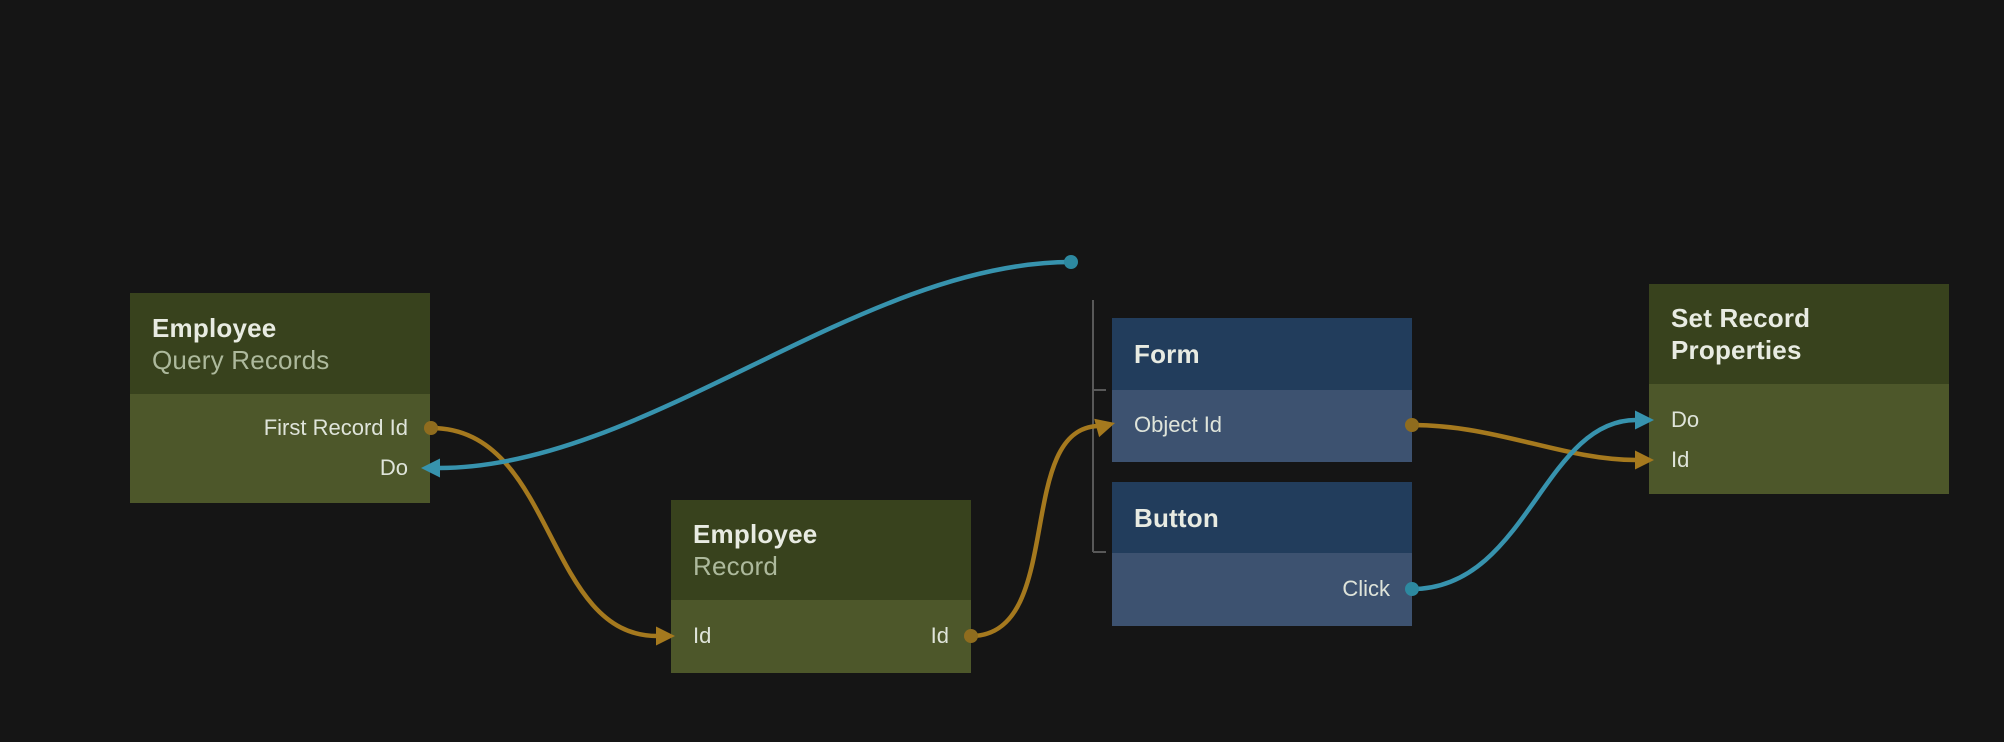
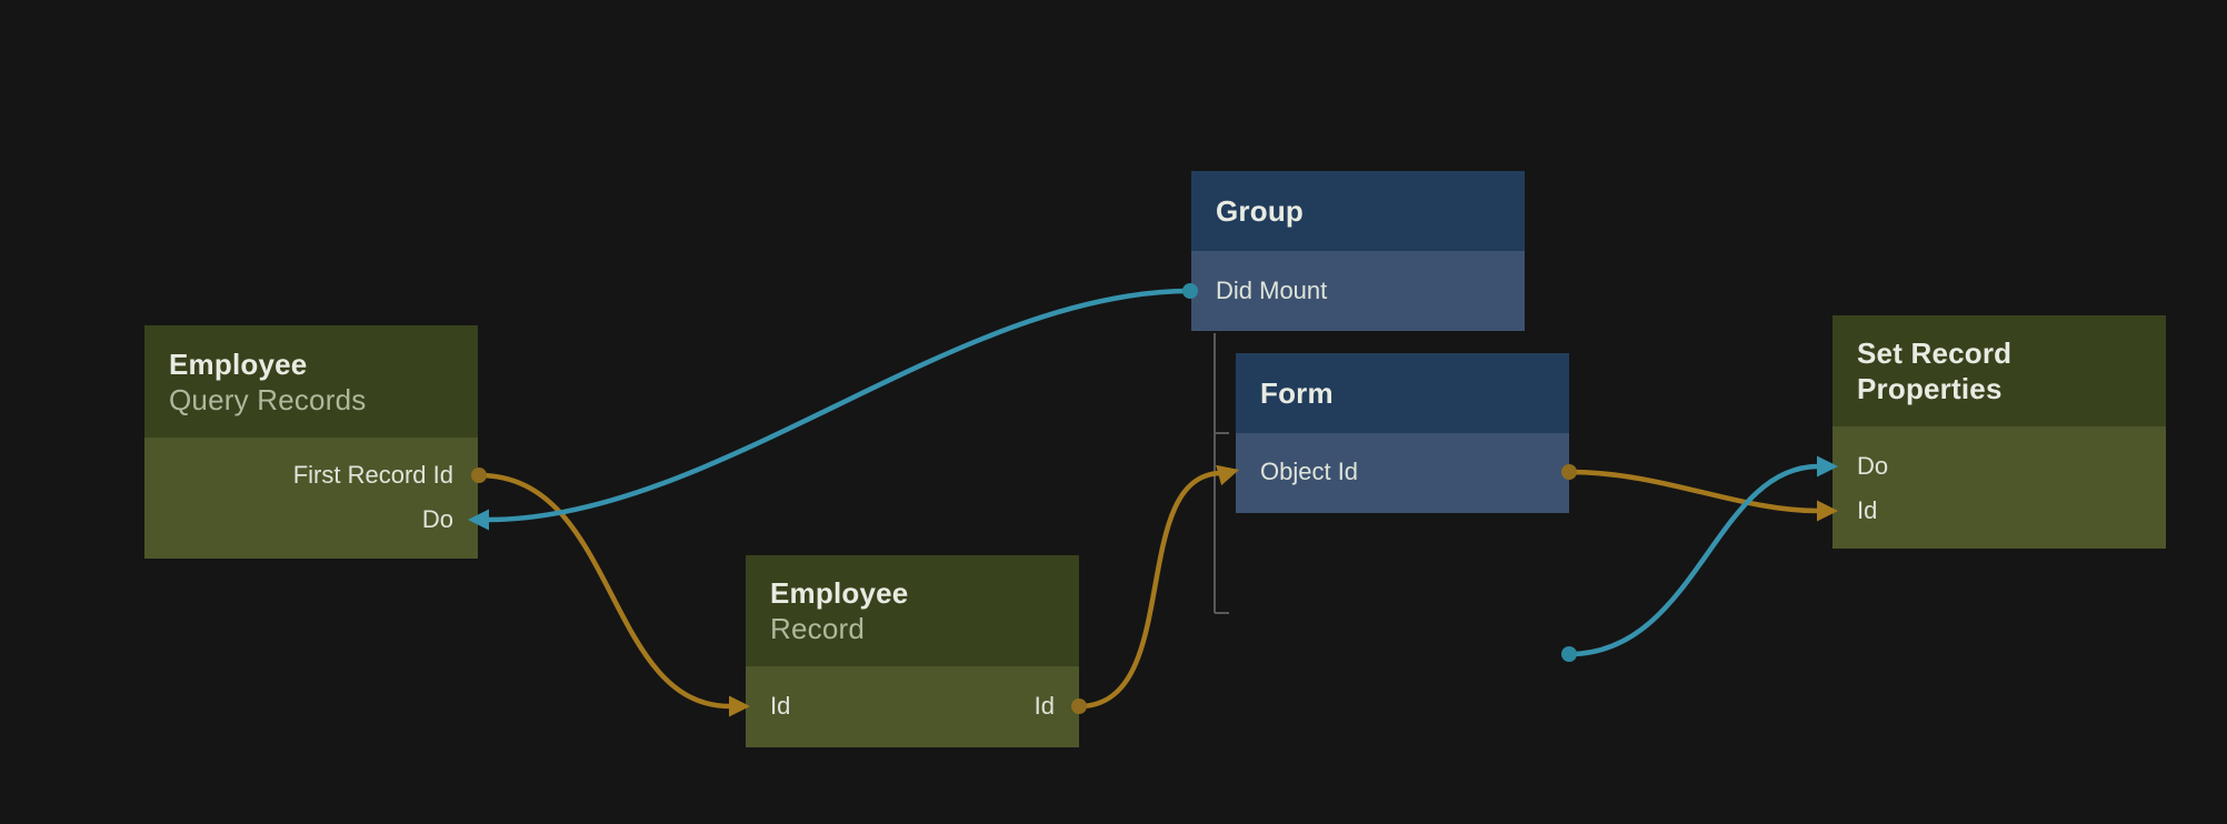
  Employee
  Query Records
  First Record Id
  Do
+ Group
+ Did Mount
  Form
  Object Id
- Button
- Click
  Employee
  Record
  Id
  Id
  Set Record Properties
  Do
  Id
